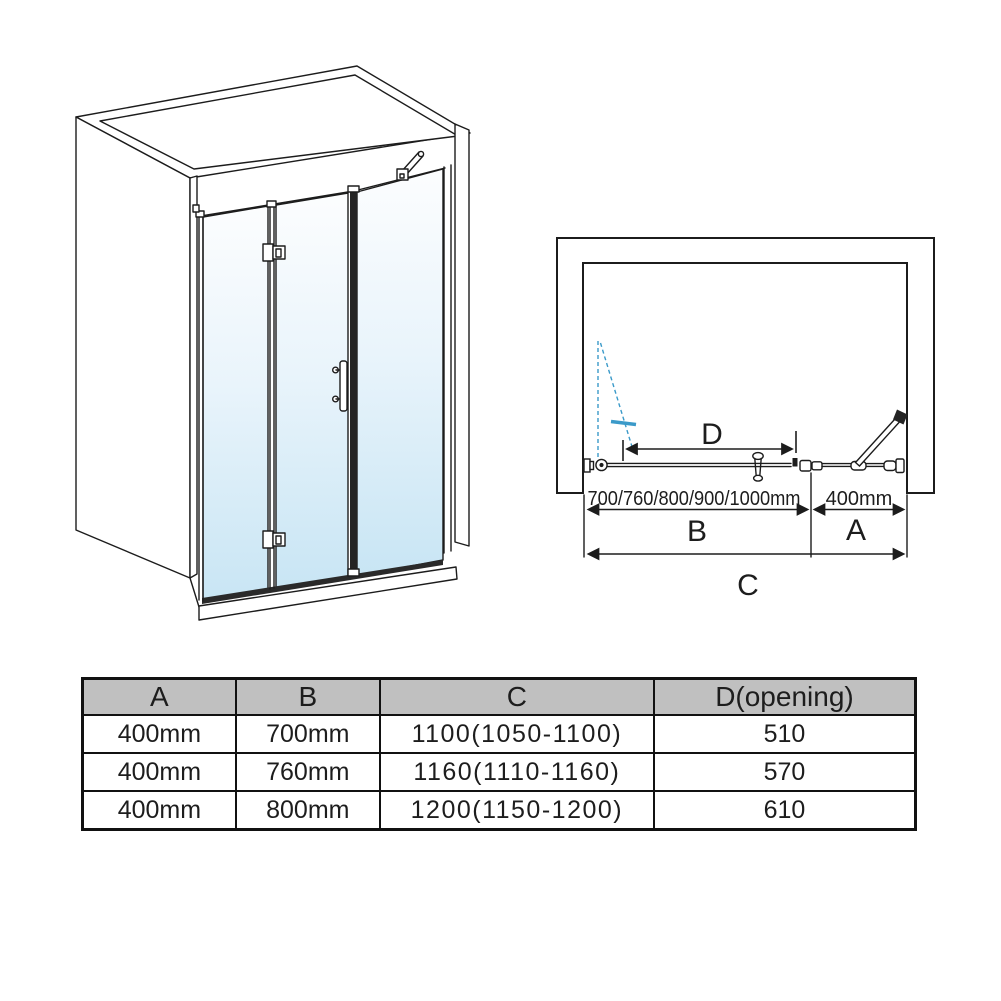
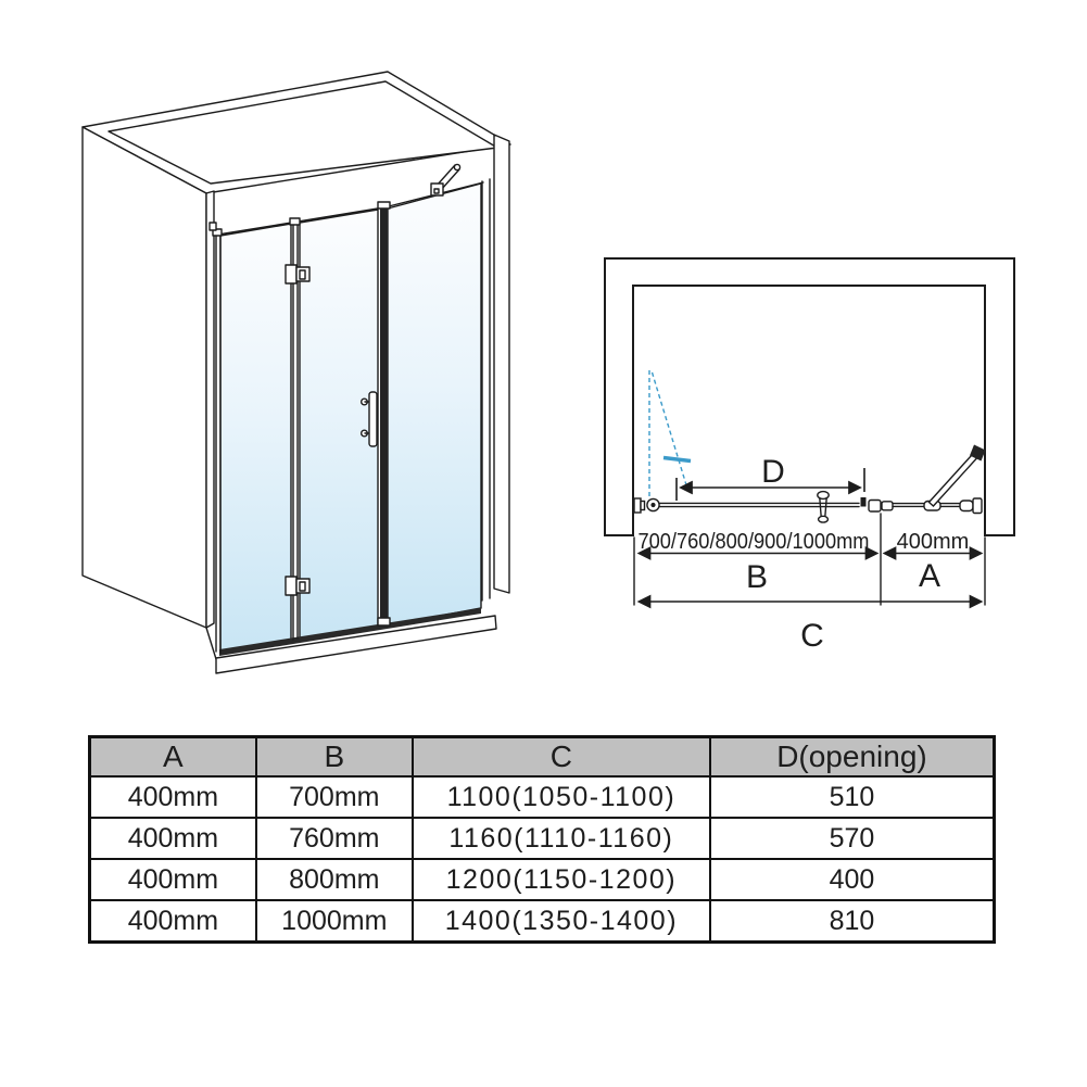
  D
  700/760/800/900/1000mm
  400mm
  B
  A
  C
  A	B	C	D(opening)
  400mm	700mm	1100(1050-1100)	510
  400mm	760mm	1160(1110-1160)	570
- 400mm	800mm	1200(1150-1200)	610
+ 400mm	800mm	1200(1150-1200)	400
+ 400mm	1000mm	1400(1350-1400)	810
